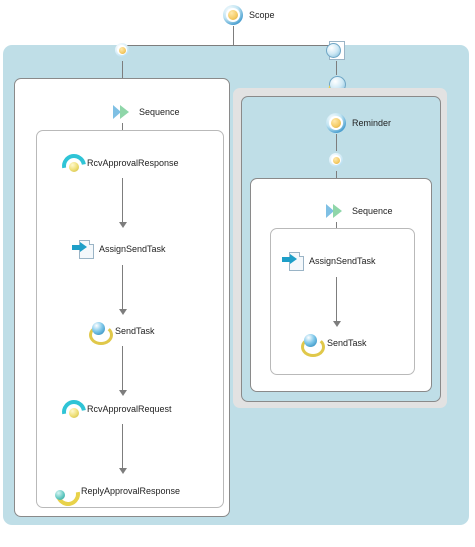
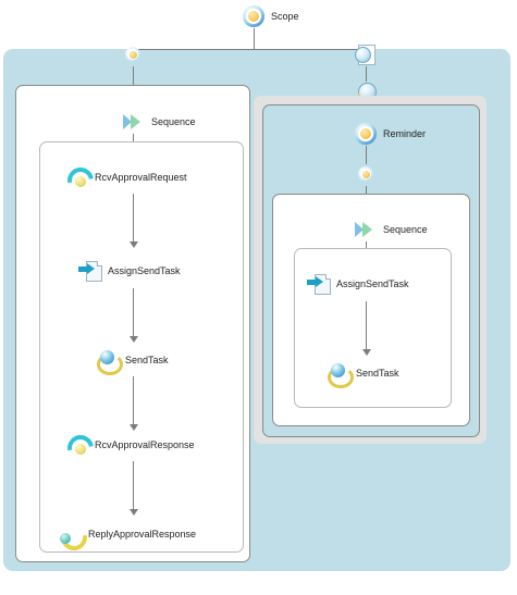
  Scope
  Sequence
- RcvApprovalResponse
+ RcvApprovalRequest
  AssignSendTask
  SendTask
- RcvApprovalRequest
+ RcvApprovalResponse
  ReplyApprovalResponse
  Reminder
  Sequence
  AssignSendTask
  SendTask
